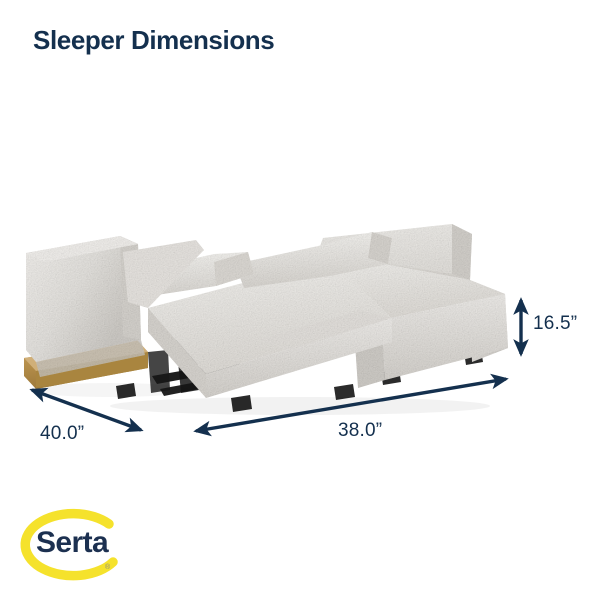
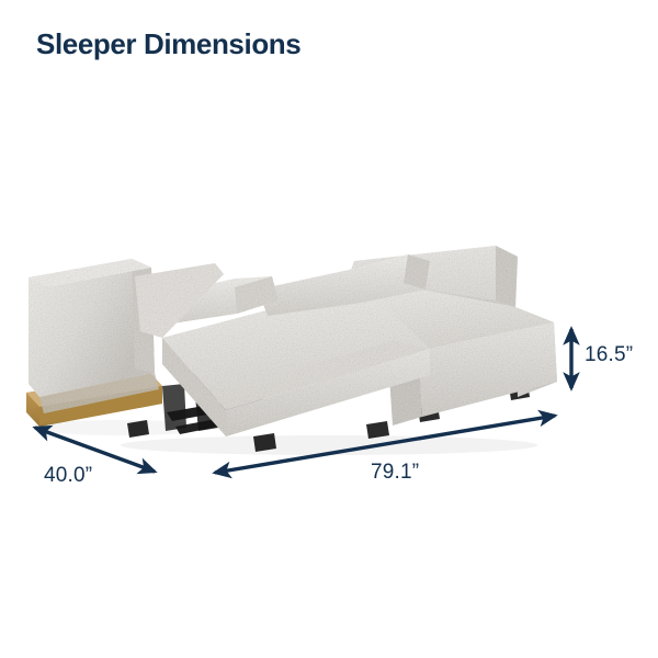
  Sleeper Dimensions
  40.0”
- 38.0”
+ 79.1”
  16.5”
- Serta
